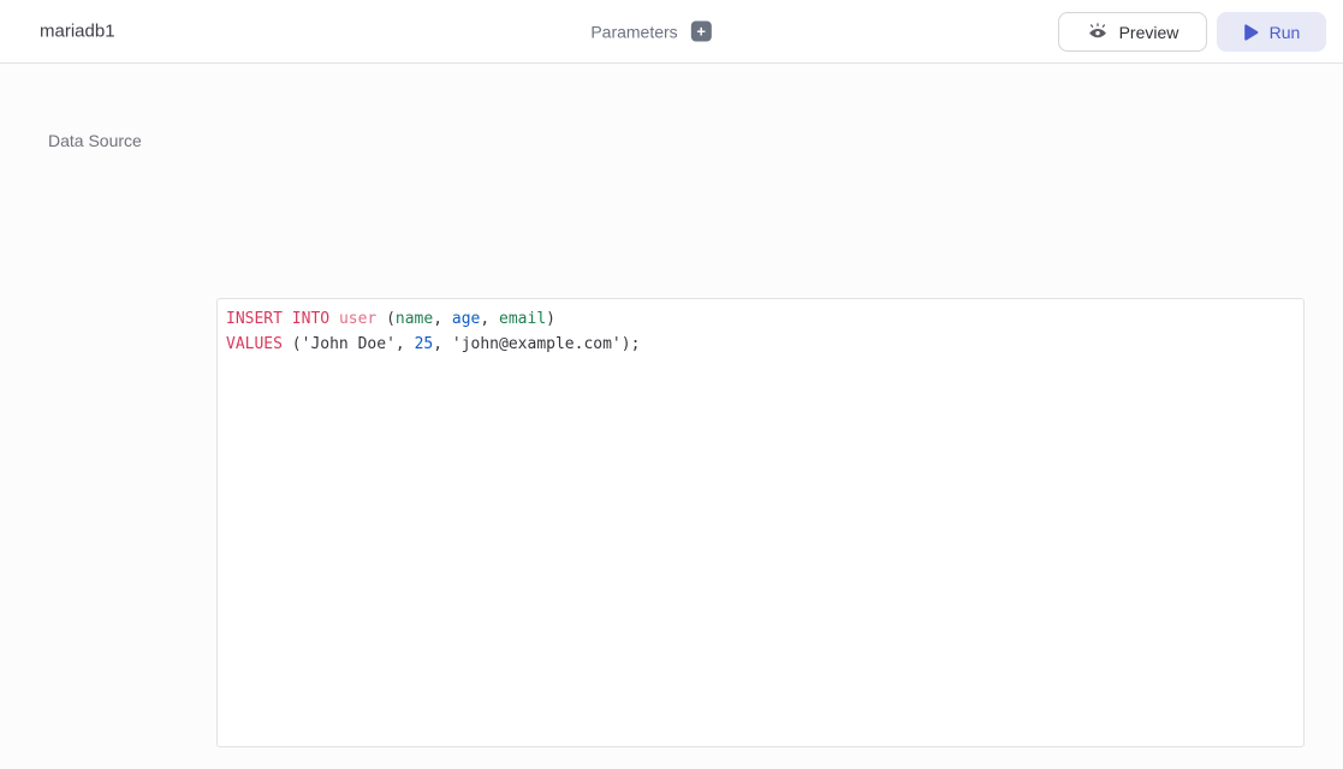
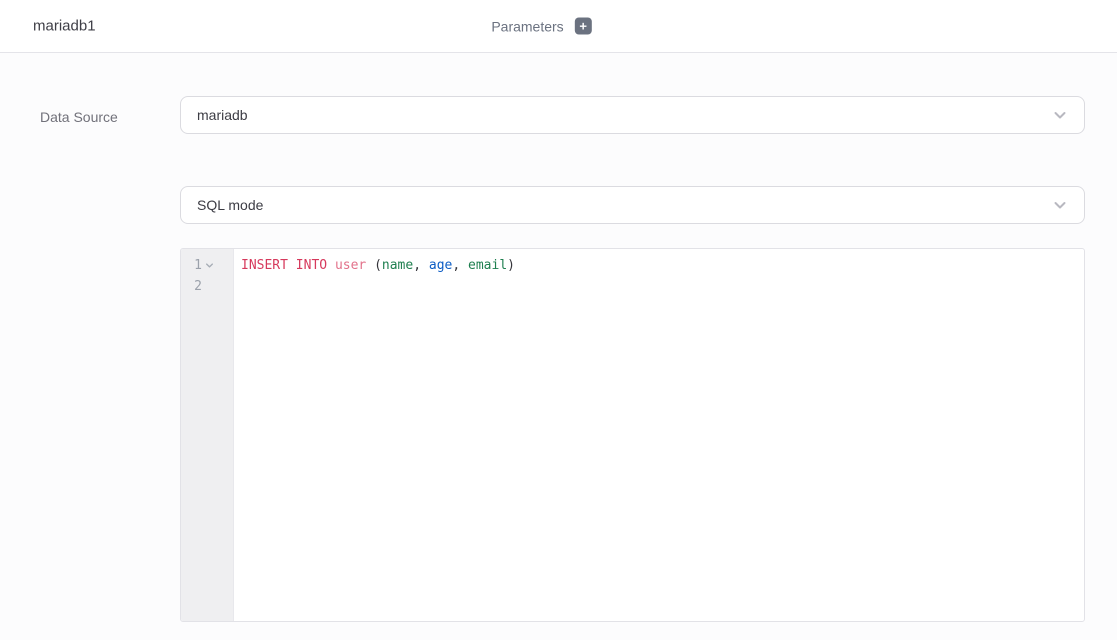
  mariadb1
  Parameters
  +
- Preview
- Run
  Data Source
+ mariadb
+ SQL mode
+ 1
+ 2
  INSERT INTO user (name, age, email)
- VALUES ('John Doe', 25, 'john@example.com');
